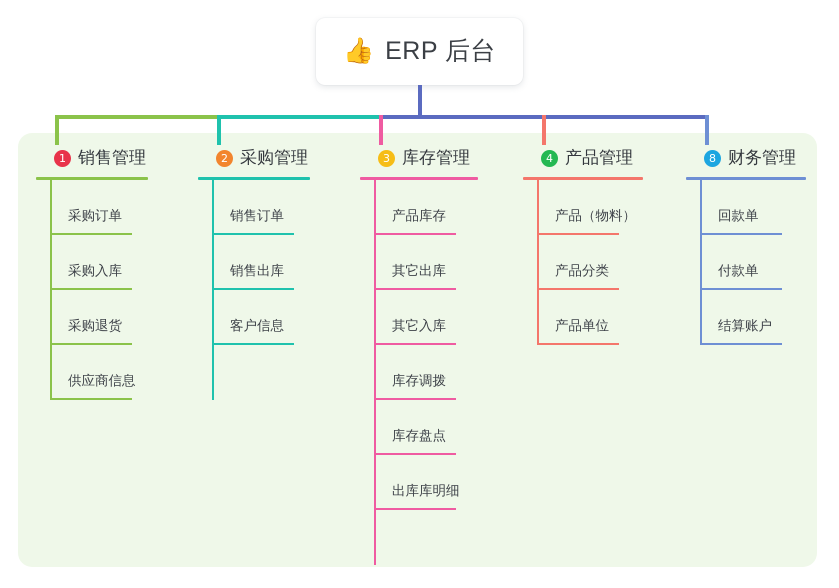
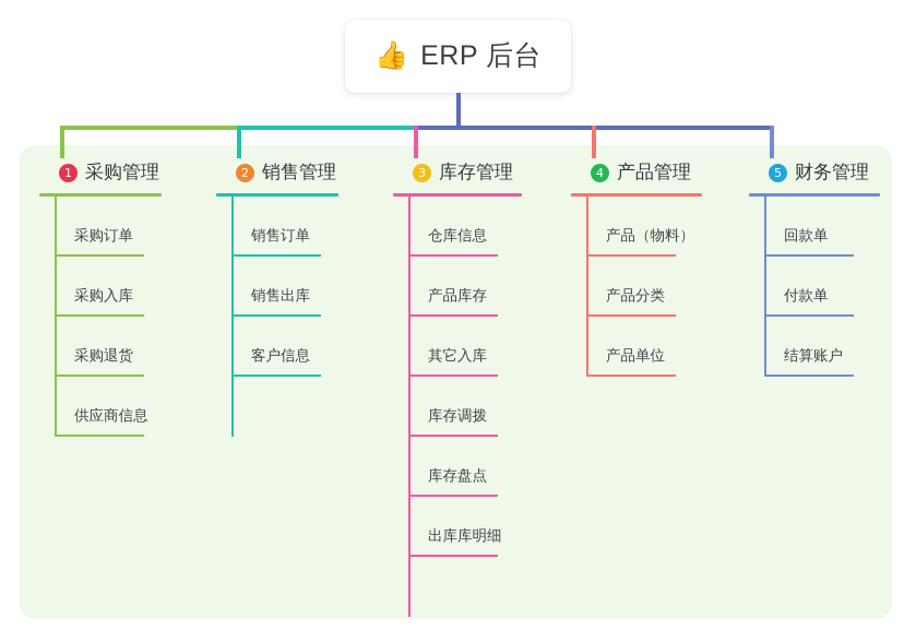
  👍
  ERP 后台
  1
- 销售管理
+ 采购管理
  采购订单
  采购入库
  采购退货
  供应商信息
  2
- 采购管理
+ 销售管理
  销售订单
  销售出库
  客户信息
  3
  库存管理
+ 仓库信息
  产品库存
- 其它出库
  其它入库
  库存调拨
  库存盘点
  出库库明细
  4
  产品管理
  产品（物料）
  产品分类
  产品单位
- 8
+ 5
  财务管理
  回款单
  付款单
  结算账户
